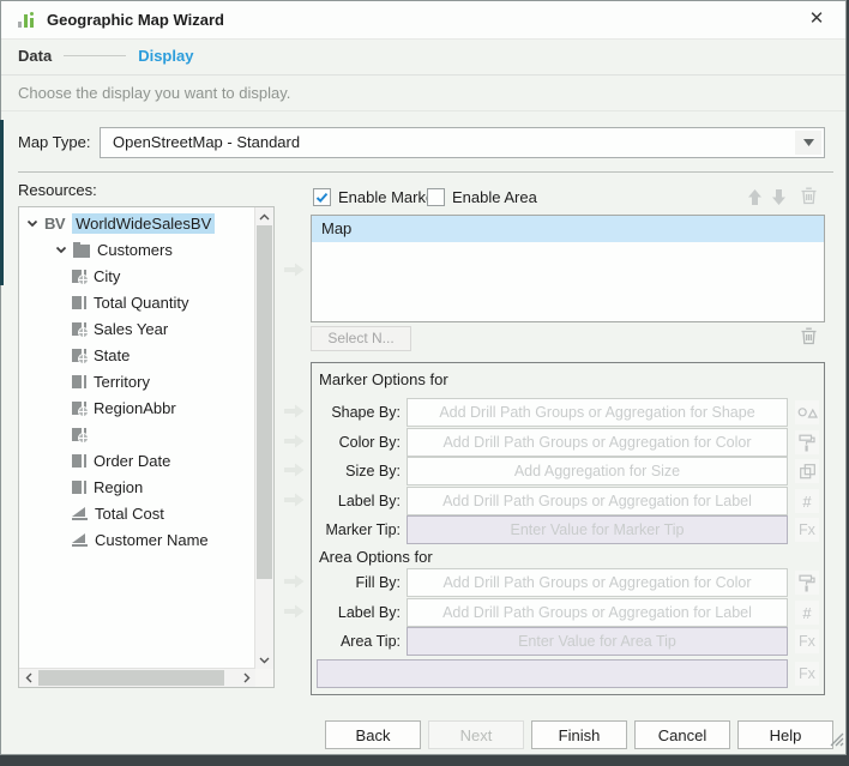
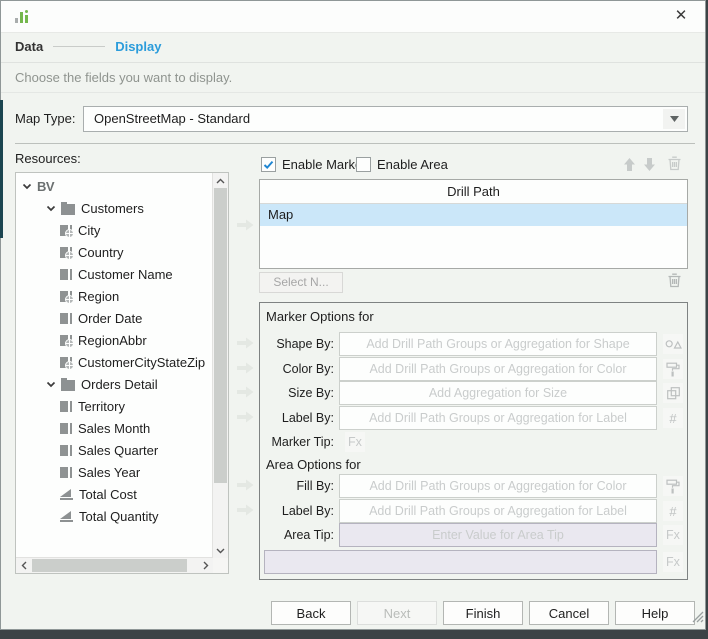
- Geographic Map Wizard
  ✕
  Data
  Display
- Choose the display you want to display.
+ Choose the fields you want to display.
  Map Type:
  OpenStreetMap - Standard
  Resources:
  BV
- WorldWideSalesBV
  Customers
  City
+ Country
- Total Quantity
+ Customer Name
- Sales Year
+ Region
- State
- Territory
+ Order Date
  RegionAbbr
+ CustomerCityStateZip
+ Orders Detail
- Order Date
+ Territory
+ Sales Month
+ Sales Quarter
- Region
+ Sales Year
  Total Cost
- Customer Name
+ Total Quantity
  Enable Mark
  Enable Area
+ Drill Path
  Map
  Select N...
  Marker Options for
  Shape By:
  Add Drill Path Groups or Aggregation for Shape
  Color By:
  Add Drill Path Groups or Aggregation for Color
  Size By:
  Add Aggregation for Size
  Label By:
  Add Drill Path Groups or Aggregation for Label
  #
  Marker Tip:
- Enter Value for Marker Tip
  Fx
  Area Options for
  Fill By:
  Add Drill Path Groups or Aggregation for Color
  Label By:
  Add Drill Path Groups or Aggregation for Label
  #
  Area Tip:
  Enter Value for Area Tip
  Fx
  Fx
  Back
  Next
  Finish
  Cancel
  Help
